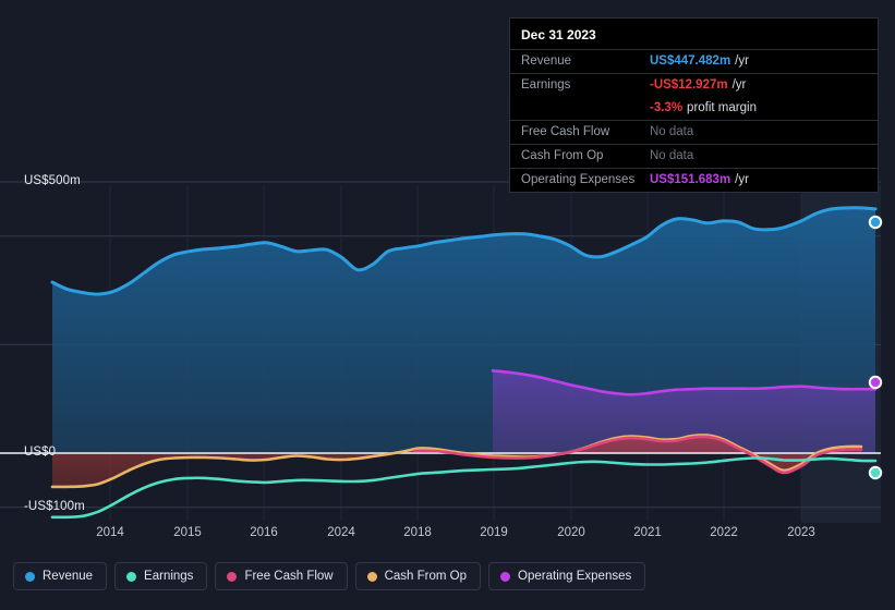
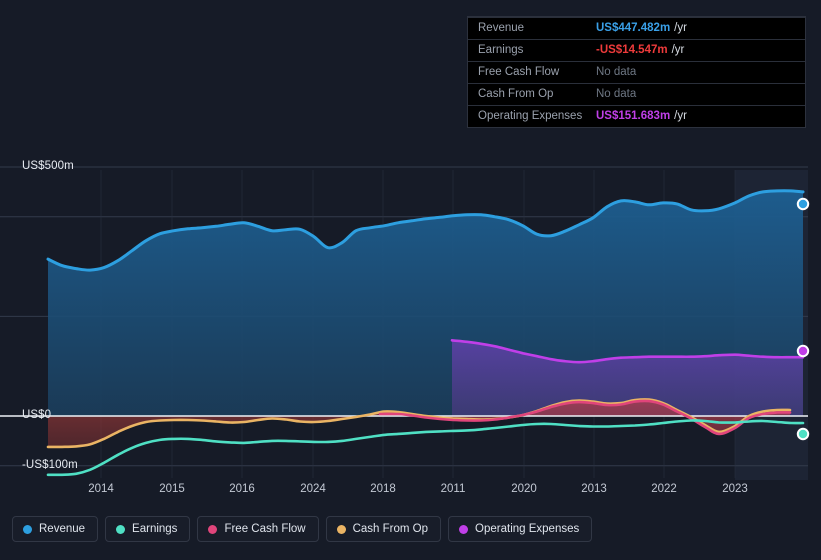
  US$500m
  US$0
  -US$100m
  2014
  2015
  2016
  2024
  2018
- 2019
+ 2011
  2020
- 2021
+ 2013
  2022
  2023
- Dec 31 2023
  Revenue
  US$447.482m
  /yr
  Earnings
- -US$12.927m
+ -US$14.547m
  /yr
- -3.3%
- profit margin
  Free Cash Flow
  No data
  Cash From Op
  No data
  Operating Expenses
  US$151.683m
  /yr
  Revenue
  Earnings
  Free Cash Flow
  Cash From Op
  Operating Expenses
